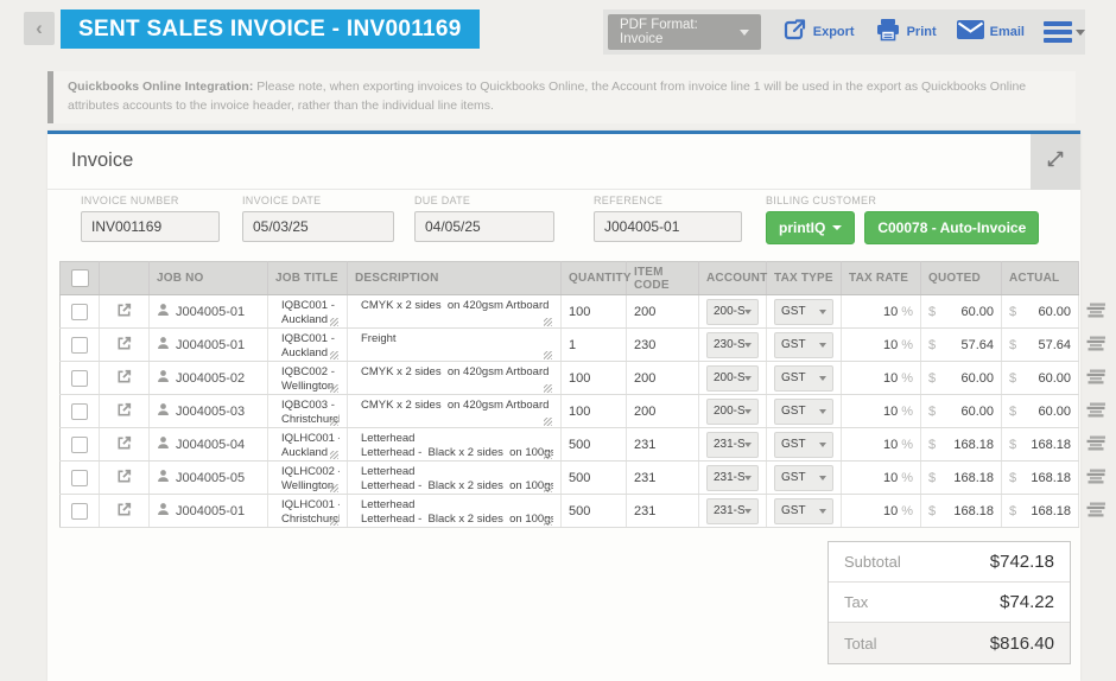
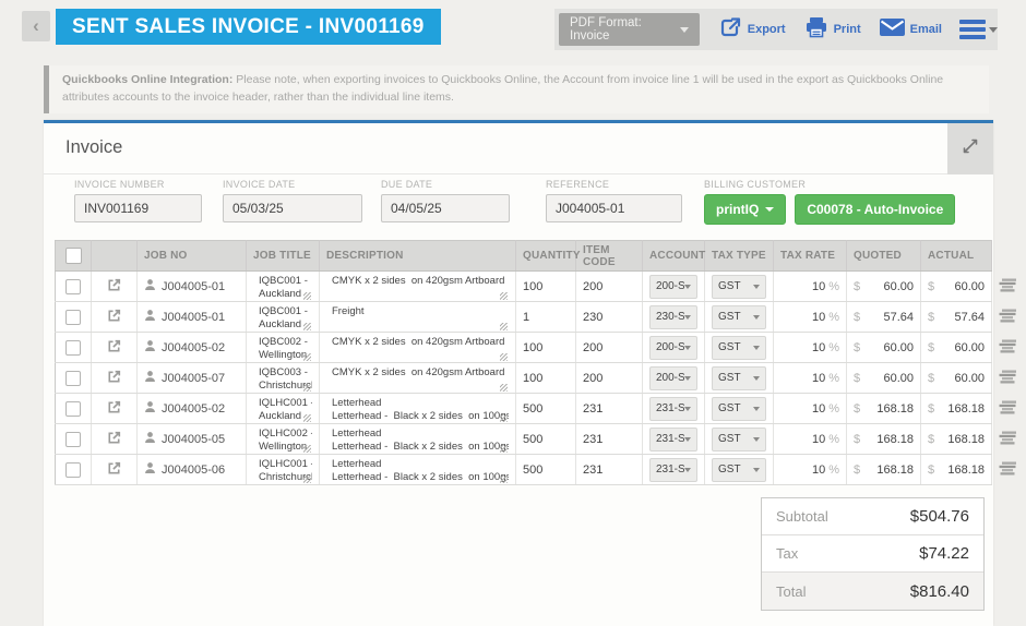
  ‹
  SENT SALES INVOICE - INV001169
  PDF Format: Invoice
  Export
  Print
  Email
  Quickbooks Online Integration: Please note, when exporting invoices to Quickbooks Online, the Account from invoice line 1 will be used in the export as Quickbooks Online attributes accounts to the invoice header, rather than the individual line items.
  Invoice
  INVOICE NUMBER
  INV001169
  INVOICE DATE
  05/03/25
  DUE DATE
  04/05/25
  REFERENCE
  J004005-01
  BILLING CUSTOMER
  printIQ
  C00078 - Auto-Invoice
  		JOB NO	JOB TITLE	DESCRIPTION	QUANTITY	ITEM CODE	ACCOUNT	TAX TYPE	TAX RATE	QUOTED	ACTUAL
  		J004005-01	IQBC001 - Auckland	CMYK x 2 sides on 420gsm Artboard	100	200	200-S	GST	10 %	$ 60.00	$ 60.00
  		J004005-01	IQBC001 - Auckland	Freight	1	230	230-S	GST	10 %	$ 57.64	$ 57.64
  		J004005-02	IQBC002 - Wellington	CMYK x 2 sides on 420gsm Artboard	100	200	200-S	GST	10 %	$ 60.00	$ 60.00
- 		J004005-03	IQBC003 - Christchurc	CMYK x 2 sides on 420gsm Artboard	100	200	200-S	GST	10 %	$ 60.00	$ 60.00
+ 		J004005-07	IQBC003 - Christchurc	CMYK x 2 sides on 420gsm Artboard	100	200	200-S	GST	10 %	$ 60.00	$ 60.00
- 		J004005-04	IQLHC001 Auckland	Letterhead Letterhead - Black x 2 sides on 100gs	500	231	231-S	GST	10 %	$ 168.18	$ 168.18
+ 		J004005-02	IQLHC001 Auckland	Letterhead Letterhead - Black x 2 sides on 100gs	500	231	231-S	GST	10 %	$ 168.18	$ 168.18
  		J004005-05	IQLHC002 Wellington	Letterhead Letterhead - Black x 2 sides on 100gs	500	231	231-S	GST	10 %	$ 168.18	$ 168.18
- 		J004005-01	IQLHC001 Christchurc	Letterhead Letterhead - Black x 2 sides on 100gs	500	231	231-S	GST	10 %	$ 168.18	$ 168.18
+ 		J004005-06	IQLHC001 Christchurc	Letterhead Letterhead - Black x 2 sides on 100gs	500	231	231-S	GST	10 %	$ 168.18	$ 168.18
  Subtotal
- $742.18
+ $504.76
  Tax
  $74.22
  Total
  $816.40
